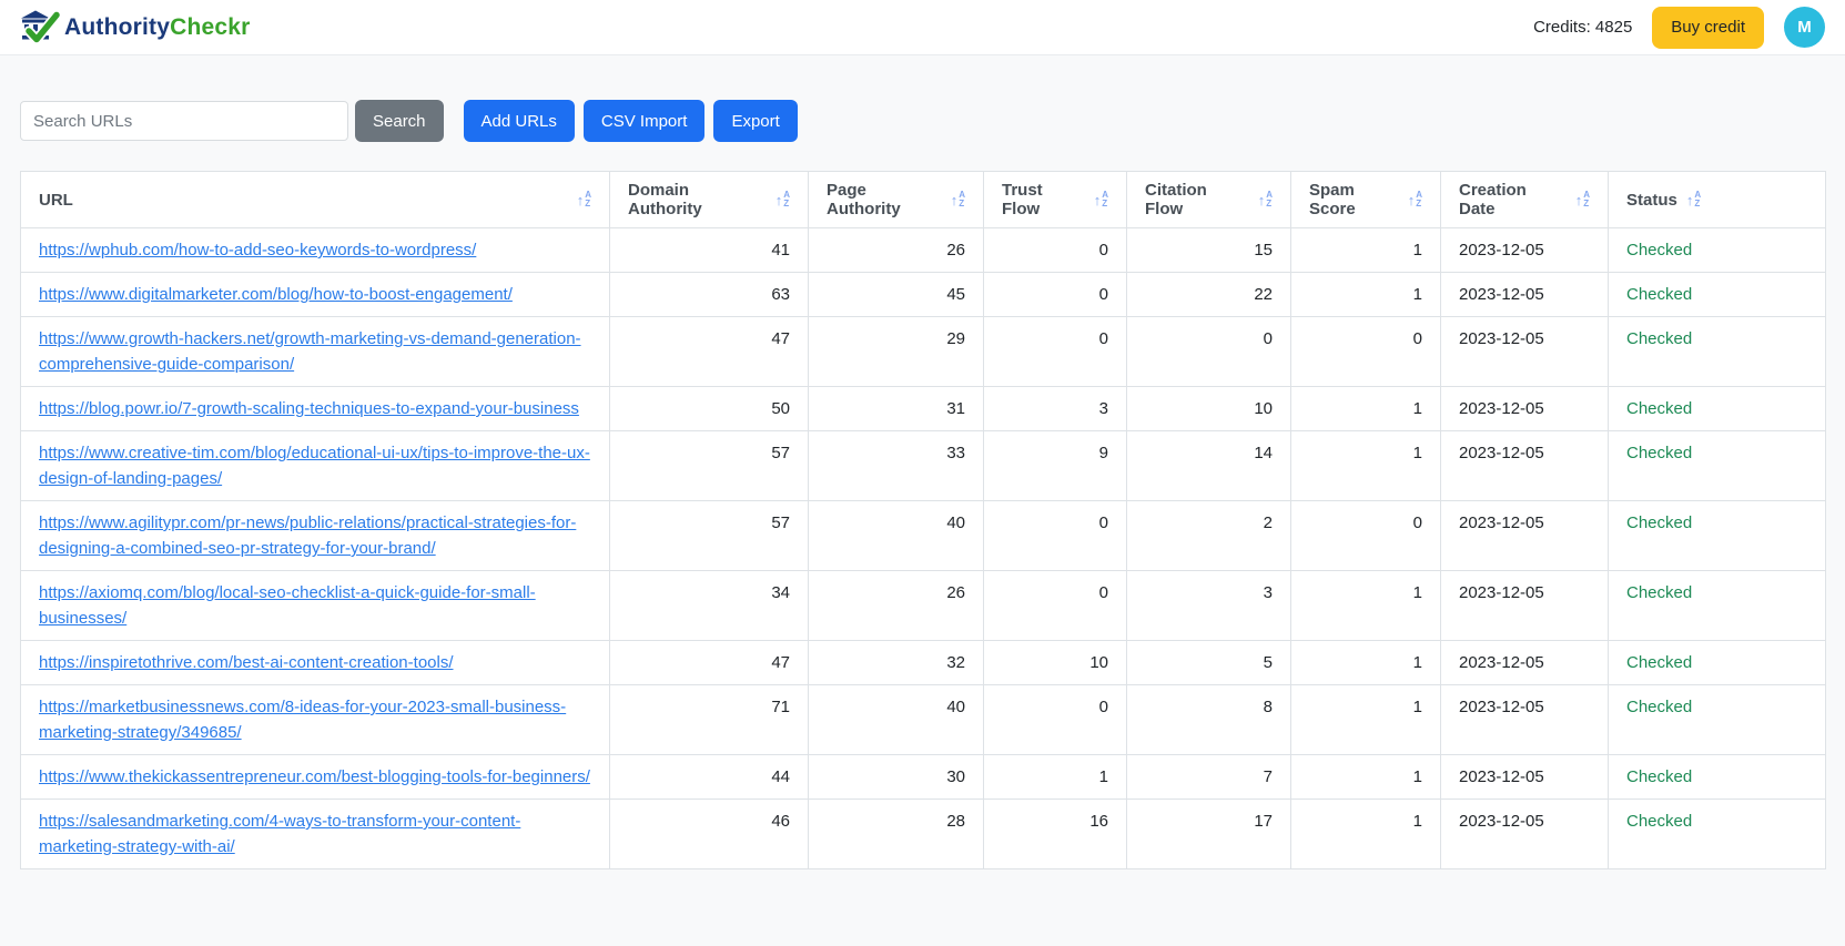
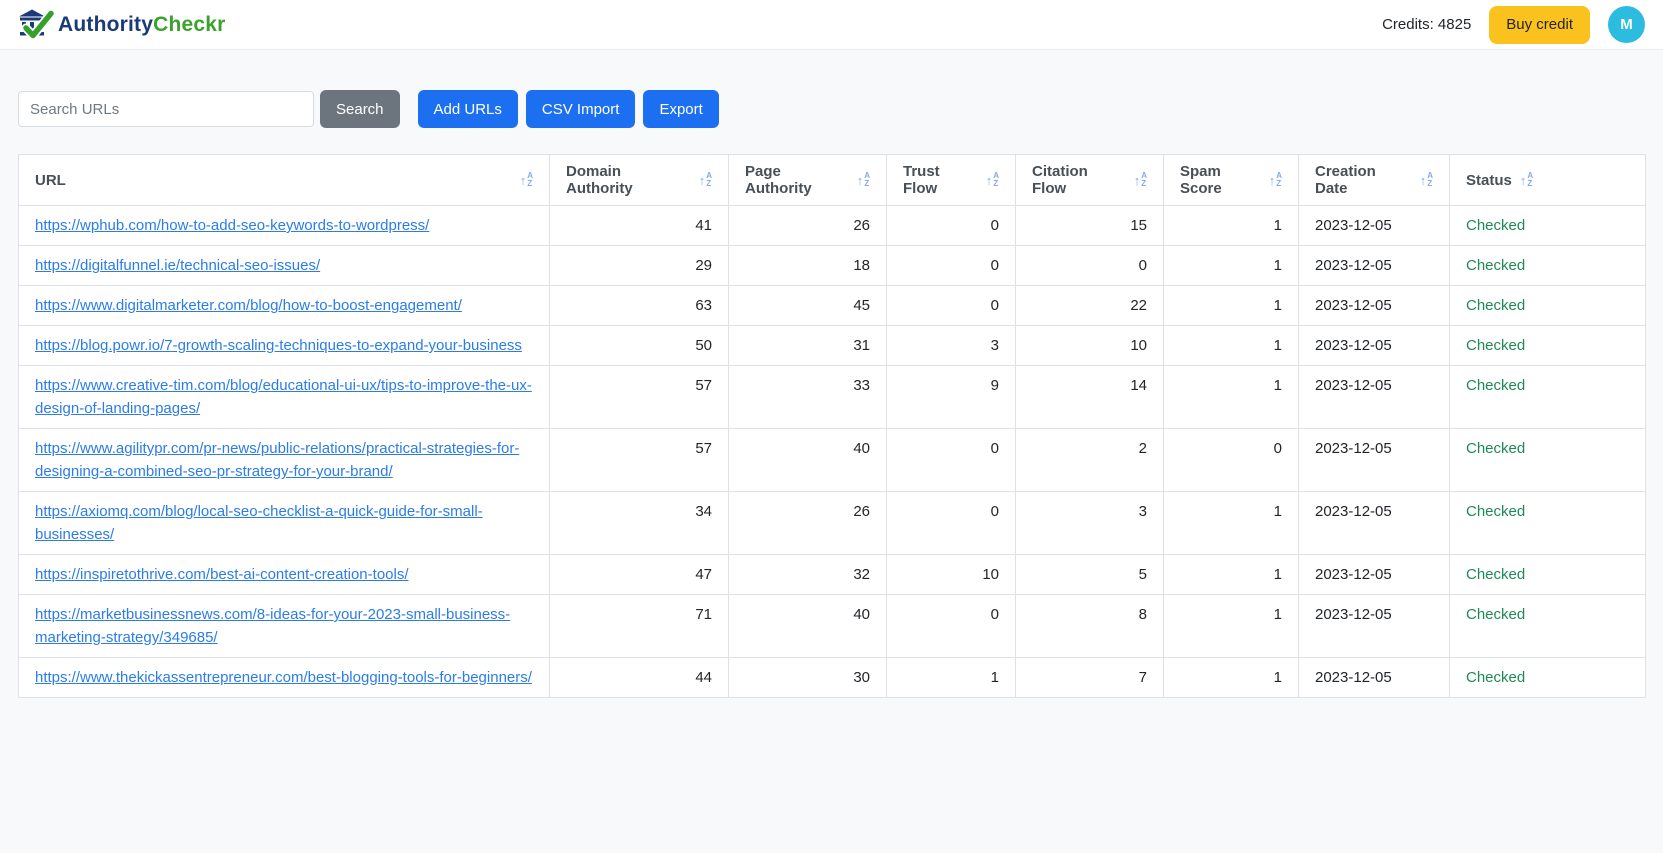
  AuthorityCheckr
  Credits: 4825
  Buy credit
  M
  Search URLs
  Search
  Add URLs
  CSV Import
  Export
  URL ↑AZ	Domain Authority↑AZ	Page Authority↑AZ	Trust Flow↑AZ	Citation Flow↑AZ	Spam Score↑AZ	Creation Date↑AZ	Status ↑AZ
  https://wphub.com/how-to-add-seo-keywords-to-wordpress/	41	26	0	15	1	2023-12-05	Checked
+ https://digitalfunnel.ie/technical-seo-issues/	29	18	0	0	1	2023-12-05	Checked
  https://www.digitalmarketer.com/blog/how-to-boost-engagement/	63	45	0	22	1	2023-12-05	Checked
- https://www.growth-hackers.net/growth-marketing-vs-demand-generation-comprehensive-guide-comparison/	47	29	0	0	0	2023-12-05	Checked
  https://blog.powr.io/7-growth-scaling-techniques-to-expand-your-business	50	31	3	10	1	2023-12-05	Checked
  https://www.creative-tim.com/blog/educational-ui-ux/tips-to-improve-the-ux-design-of-landing-pages/	57	33	9	14	1	2023-12-05	Checked
  https://www.agilitypr.com/pr-news/public-relations/practical-strategies-for-designing-a-combined-seo-pr-strategy-for-your-brand/	57	40	0	2	0	2023-12-05	Checked
  https://axiomq.com/blog/local-seo-checklist-a-quick-guide-for-small-businesses/	34	26	0	3	1	2023-12-05	Checked
  https://inspiretothrive.com/best-ai-content-creation-tools/	47	32	10	5	1	2023-12-05	Checked
  https://marketbusinessnews.com/8-ideas-for-your-2023-small-business-marketing-strategy/349685/	71	40	0	8	1	2023-12-05	Checked
  https://www.thekickassentrepreneur.com/best-blogging-tools-for-beginners/	44	30	1	7	1	2023-12-05	Checked
- https://salesandmarketing.com/4-ways-to-transform-your-content-marketing-strategy-with-ai/	46	28	16	17	1	2023-12-05	Checked
